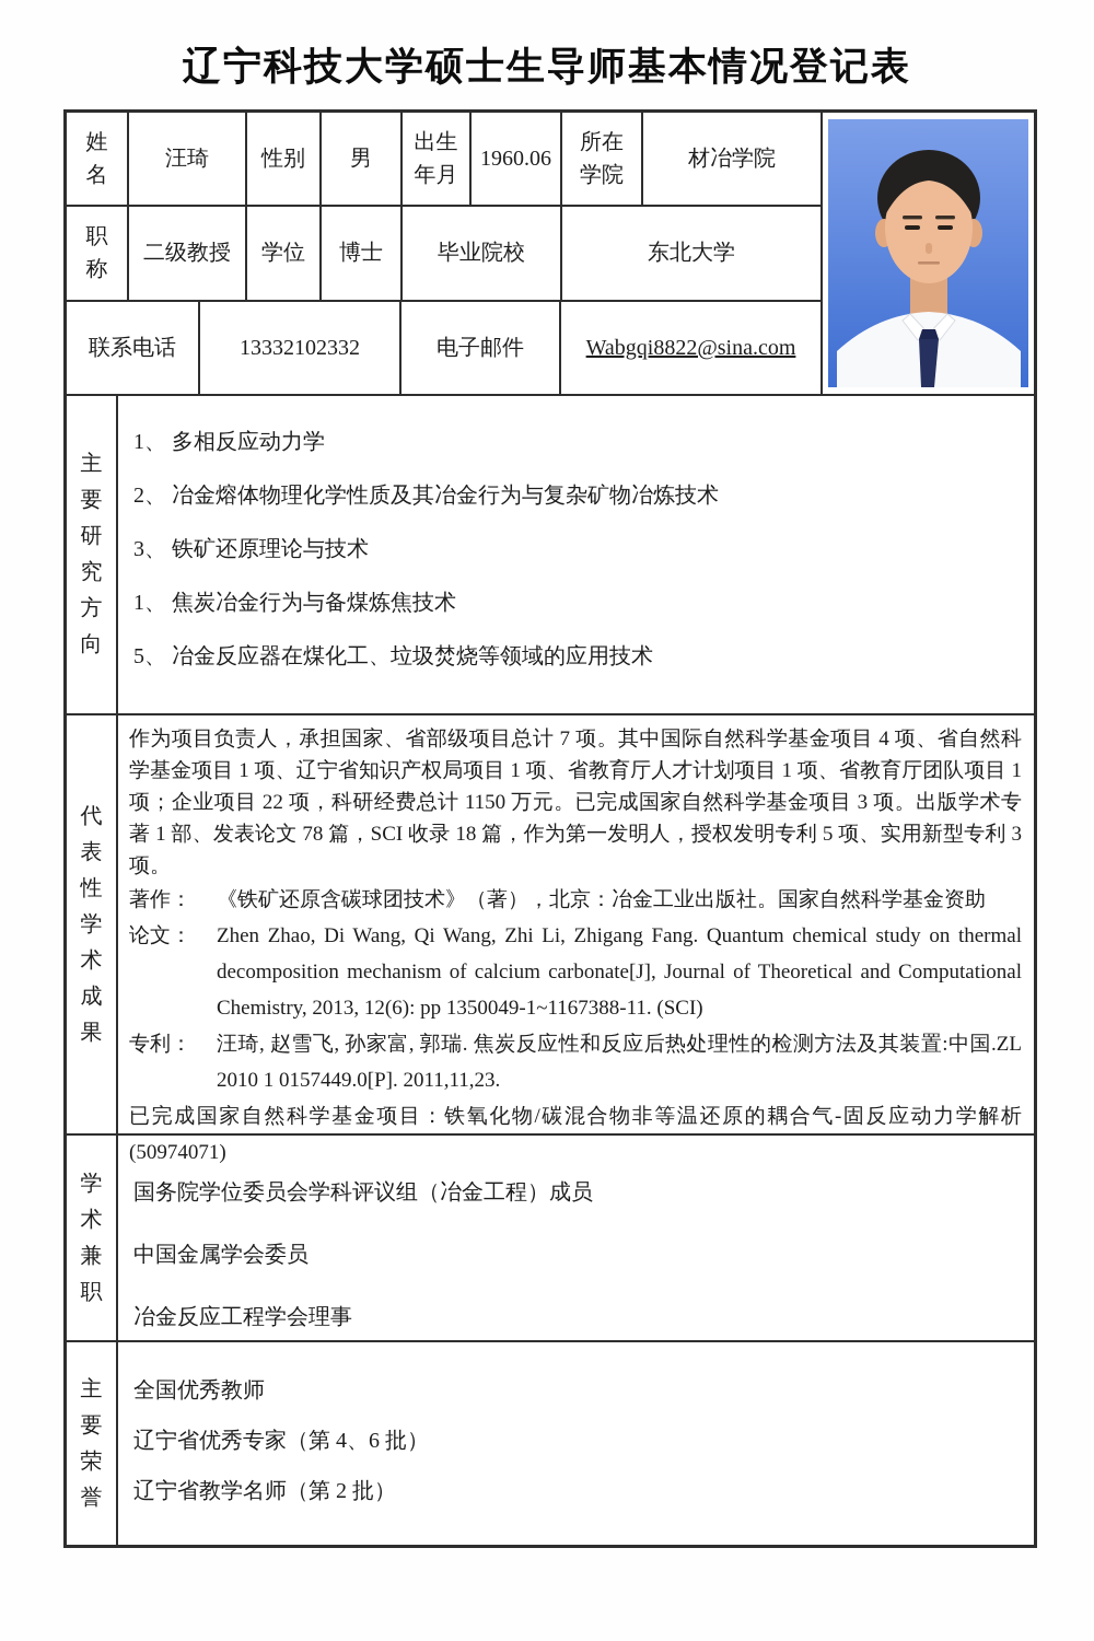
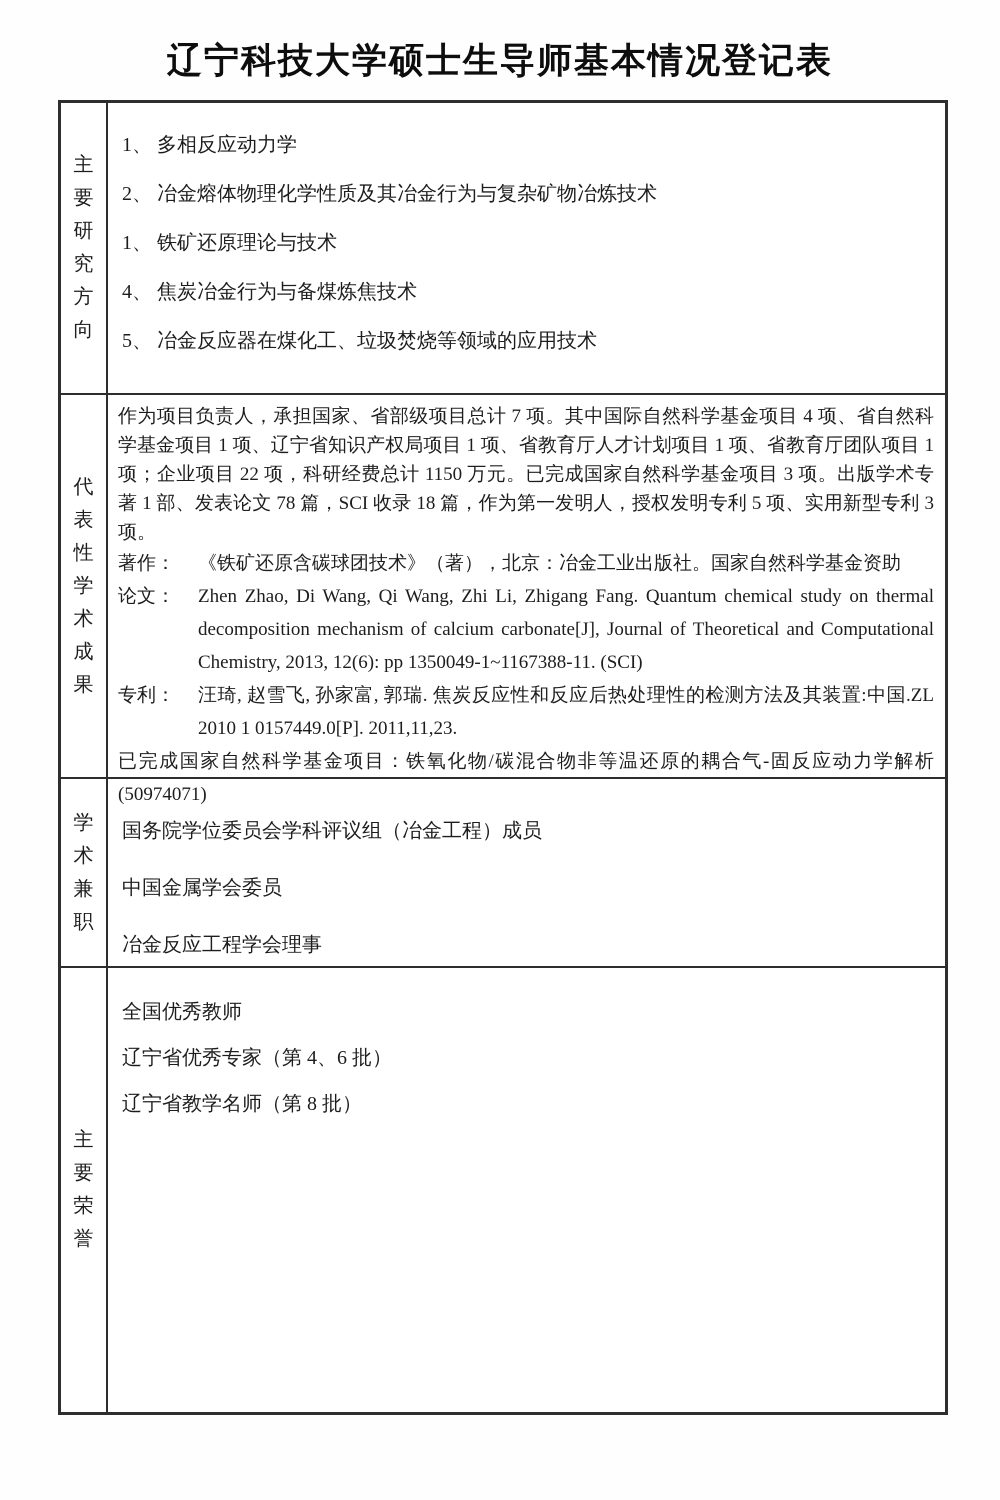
  辽宁科技大学硕士生导师基本情况登记表
- 姓名
- 汪琦
- 性别
- 男
- 出生年月
- 1960.06
- 所在学院
- 材冶学院
- 职称
- 二级教授
- 学位
- 博士
- 毕业院校
- 东北大学
- 联系电话
- 13332102332
- 电子邮件
- Wabgqi8822@sina.com
  主要研究方向
  1、 多相反应动力学
  2、 冶金熔体物理化学性质及其冶金行为与复杂矿物冶炼技术
- 3、 铁矿还原理论与技术
+ 1、 铁矿还原理论与技术
- 1、 焦炭冶金行为与备煤炼焦技术
+ 4、 焦炭冶金行为与备煤炼焦技术
  5、 冶金反应器在煤化工、垃圾焚烧等领域的应用技术
  代表性学术成果
  作为项目负责人，承担国家、省部级项目总计 7 项。其中国际自然科学基金项目 4 项、省自然科学基金项目 1 项、辽宁省知识产权局项目 1 项、省教育厅人才计划项目 1 项、省教育厅团队项目 1 项；企业项目 22 项，科研经费总计 1150 万元。已完成国家自然科学基金项目 3 项。出版学术专著 1 部、发表论文 78 篇，SCI 收录 18 篇，作为第一发明人，授权发明专利 5 项、实用新型专利 3 项。
  著作：
  《铁矿还原含碳球团技术》（著），北京：冶金工业出版社。国家自然科学基金资助
  论文：
  Zhen Zhao, Di Wang, Qi Wang, Zhi Li, Zhigang Fang. Quantum chemical study on thermal decomposition mechanism of calcium carbonate[J], Journal of Theoretical and Computational Chemistry, 2013, 12(6): pp 1350049-1~1167388-11. (SCI)
  专利：
  汪琦, 赵雪飞, 孙家富, 郭瑞. 焦炭反应性和反应后热处理性的检测方法及其装置:中国.ZL 2010 1 0157449.0[P]. 2011,11,23.
  已完成国家自然科学基金项目：铁氧化物/碳混合物非等温还原的耦合气-固反应动力学解析(50974071)
  学术兼职
  国务院学位委员会学科评议组（冶金工程）成员
  中国金属学会委员
  冶金反应工程学会理事
  主要荣誉
  全国优秀教师
  辽宁省优秀专家（第 4、6 批）
- 辽宁省教学名师（第 2 批）
+ 辽宁省教学名师（第 8 批）
